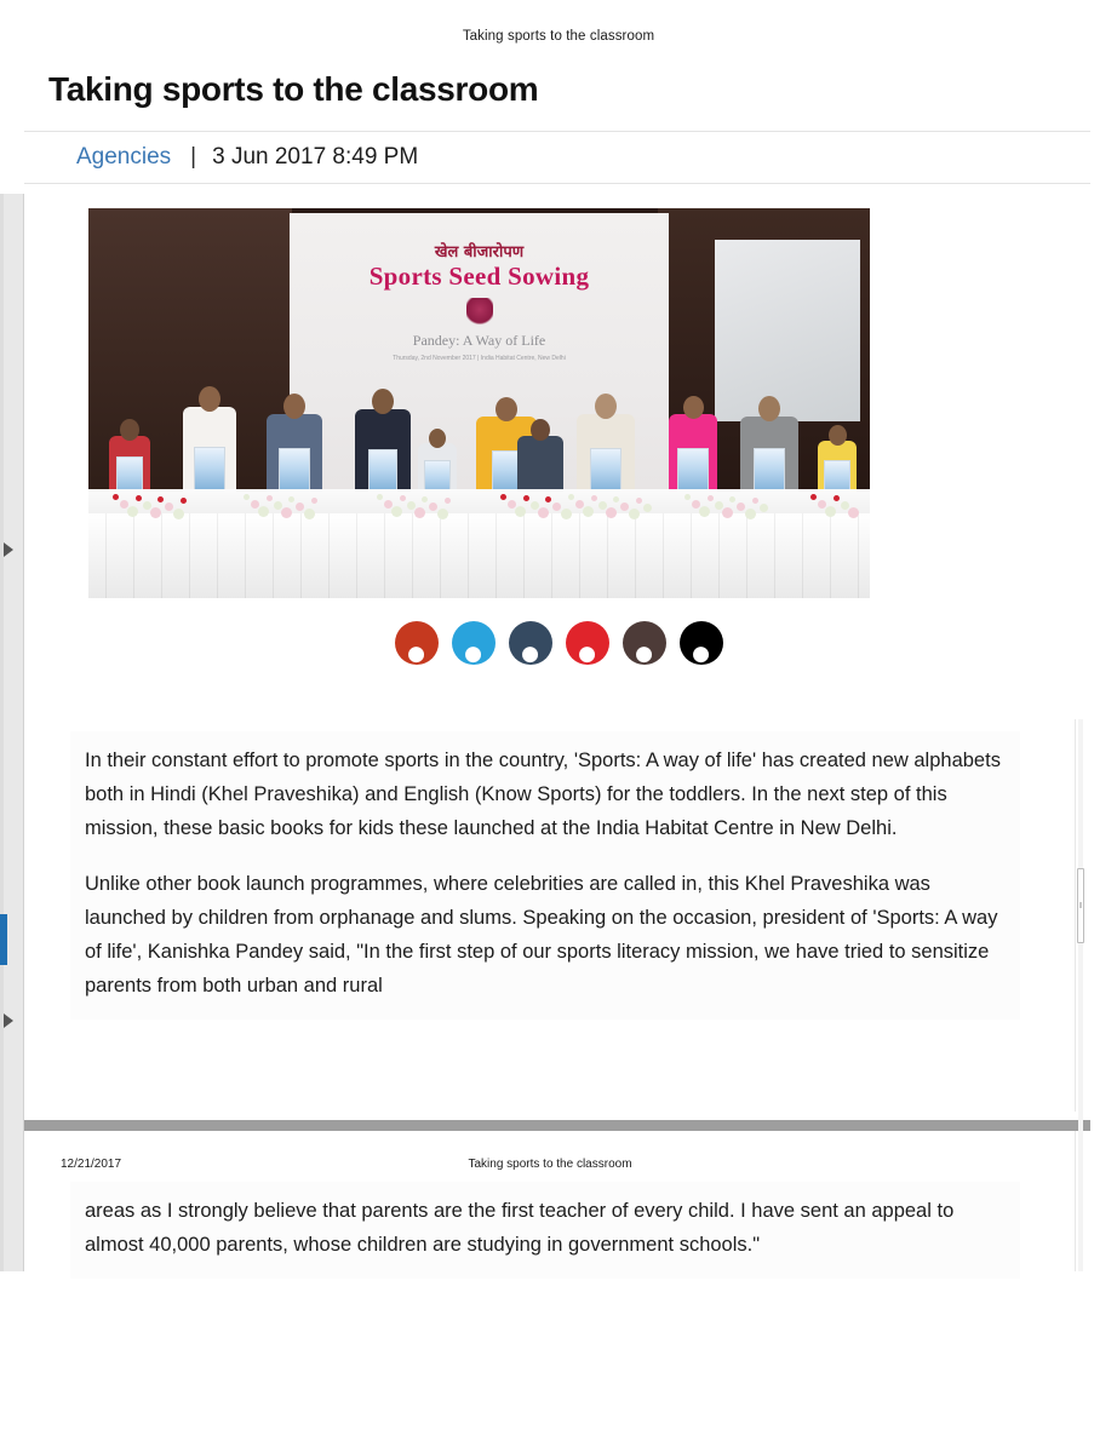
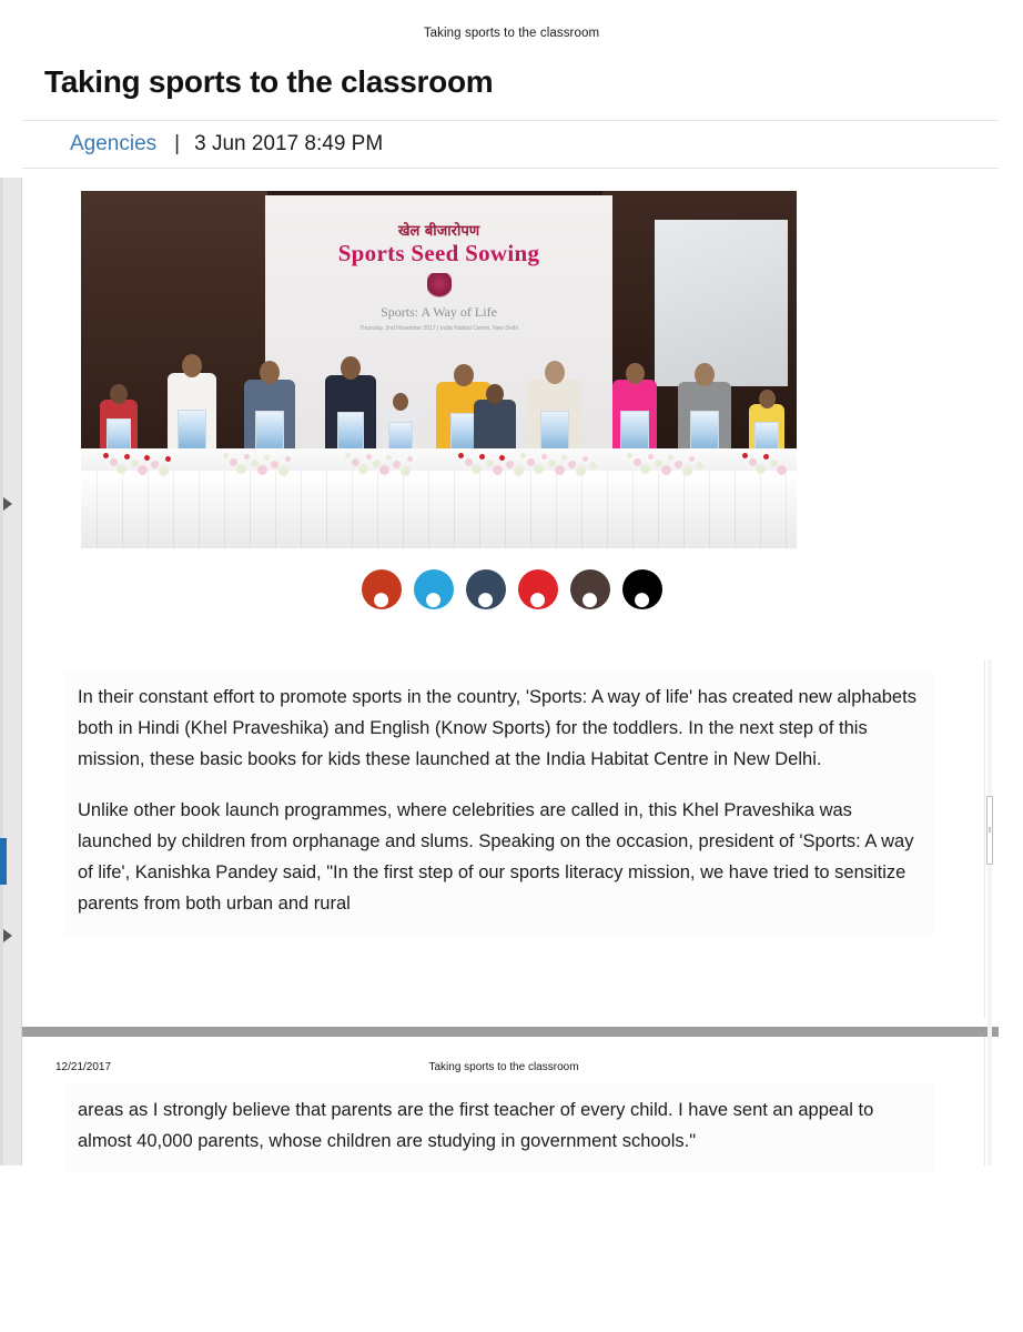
  Taking sports to the classroom
  Taking sports to the classroom
  Agencies
  |
  3 Jun 2017 8:49 PM
  खेल बीजारोपण
  Sports Seed Sowing
- Pandey: A Way of Life
+ Sports: A Way of Life
  ●
  ●
  ●
  ●
  ●
  ●
  In their constant effort to promote sports in the country, 'Sports: A way of life' has created new alphabets both in Hindi (Khel Praveshika) and English (Know Sports) for the toddlers. In the next step of this mission, these basic books for kids these launched at the India Habitat Centre in New Delhi.
  Unlike other book launch programmes, where celebrities are called in, this Khel Praveshika was launched by children from orphanage and slums. Speaking on the occasion, president of 'Sports: A way of life', Kanishka Pandey said, "In the first step of our sports literacy mission, we have tried to sensitize parents from both urban and rural
  12/21/2017
  Taking sports to the classroom
  areas as I strongly believe that parents are the first teacher of every child. I have sent an appeal to almost 40,000 parents, whose children are studying in government schools."
